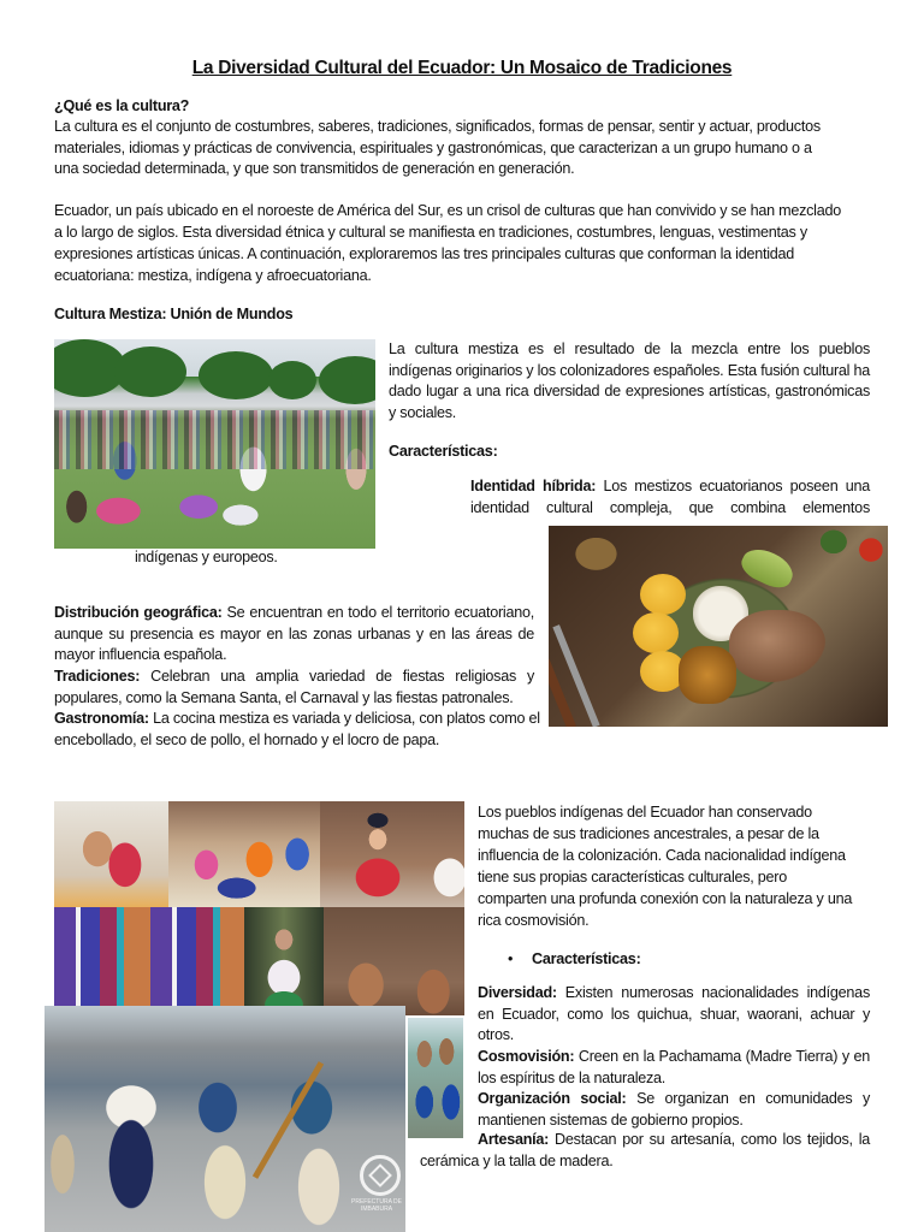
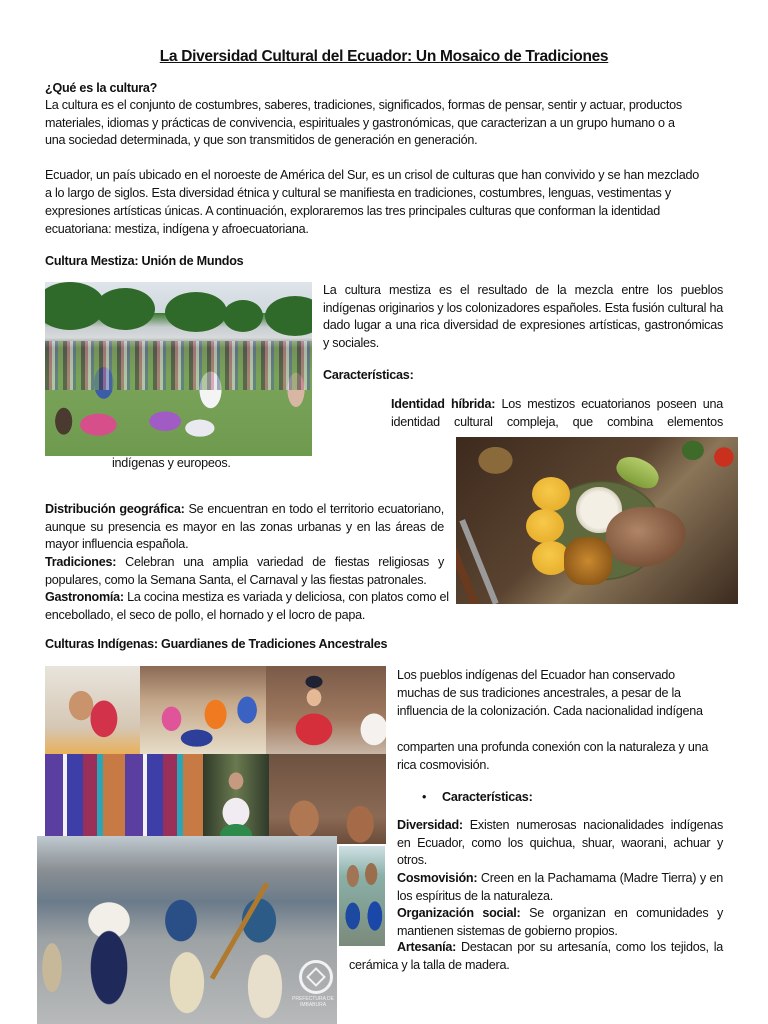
  La Diversidad Cultural del Ecuador: Un Mosaico de Tradiciones
  ¿Qué es la cultura?
  La cultura es el conjunto de costumbres, saberes, tradiciones, significados, formas de pensar, sentir y actuar, productos
  materiales, idiomas y prácticas de convivencia, espirituales y gastronómicas, que caracterizan a un grupo humano o a
  una sociedad determinada, y que son transmitidos de generación en generación.
  Ecuador, un país ubicado en el noroeste de América del Sur, es un crisol de culturas que han convivido y se han mezclado
  a lo largo de siglos. Esta diversidad étnica y cultural se manifiesta en tradiciones, costumbres, lenguas, vestimentas y
  expresiones artísticas únicas. A continuación, exploraremos las tres principales culturas que conforman la identidad
  ecuatoriana: mestiza, indígena y afroecuatoriana.
  Cultura Mestiza: Unión de Mundos
  La cultura mestiza es el resultado de la mezcla entre los pueblos indígenas originarios y los colonizadores españoles. Esta fusión cultural ha dado lugar a una rica diversidad de expresiones artísticas, gastronómicas y sociales.
  Características:
  Identidad híbrida: Los mestizos ecuatorianos poseen una
  identidad cultural compleja, que combina elementos
  indígenas y europeos.
  Distribución geográfica: Se encuentran en todo el territorio ecuatoriano, aunque su presencia es mayor en las zonas urbanas y en las áreas de mayor influencia española.
  Tradiciones: Celebran una amplia variedad de fiestas religiosas y populares, como la Semana Santa, el Carnaval y las fiestas patronales.
  Gastronomía: La cocina mestiza es variada y deliciosa, con platos como el encebollado, el seco de pollo, el hornado y el locro de papa.
+ Culturas Indígenas: Guardianes de Tradiciones Ancestrales
  Los pueblos indígenas del Ecuador han conservado
  muchas de sus tradiciones ancestrales, a pesar de la
  influencia de la colonización. Cada nacionalidad indígena
- tiene sus propias características culturales, pero
  comparten una profunda conexión con la naturaleza y una
  rica cosmovisión.
  •
  Características:
  Diversidad: Existen numerosas nacionalidades indígenas en Ecuador, como los quichua, shuar, waorani, achuar y otros.
  Cosmovisión: Creen en la Pachamama (Madre Tierra) y en los espíritus de la naturaleza.
  Organización social: Se organizan en comunidades y mantienen sistemas de gobierno propios.
  Artesanía: Destacan por su artesanía, como los tejidos, la
  cerámica y la talla de madera.
